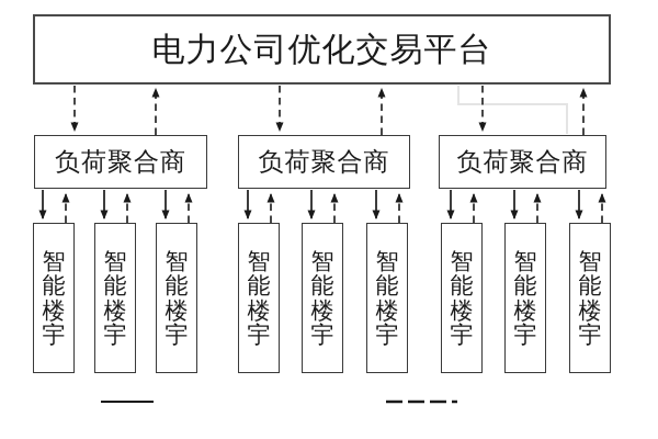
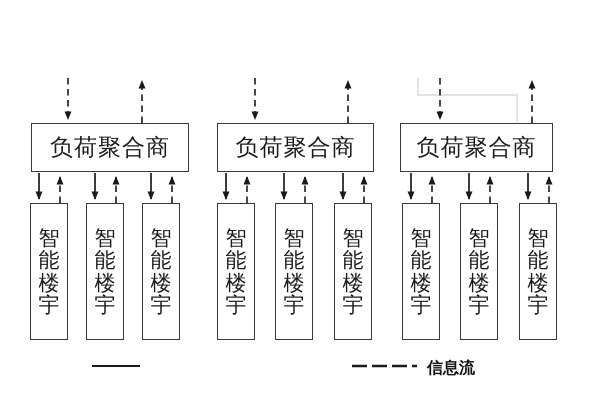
- 电力公司优化交易平台
  负荷聚合商
  负荷聚合商
  负荷聚合商
  智能楼宇
  智能楼宇
  智能楼宇
  智能楼宇
  智能楼宇
  智能楼宇
  智能楼宇
  智能楼宇
  智能楼宇
+ 信息流
